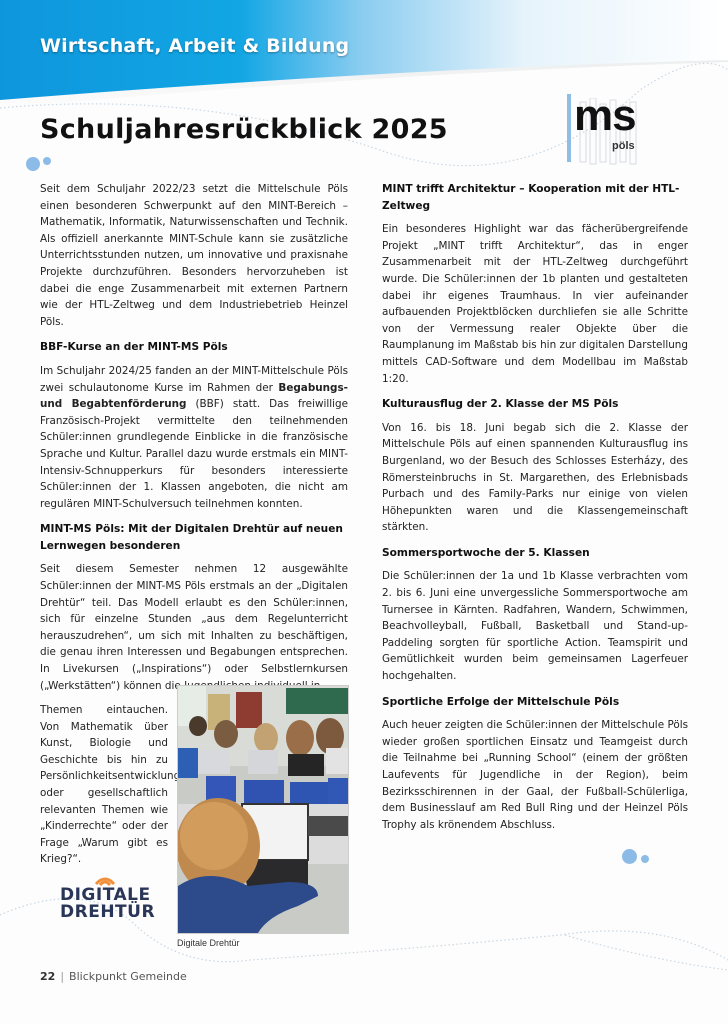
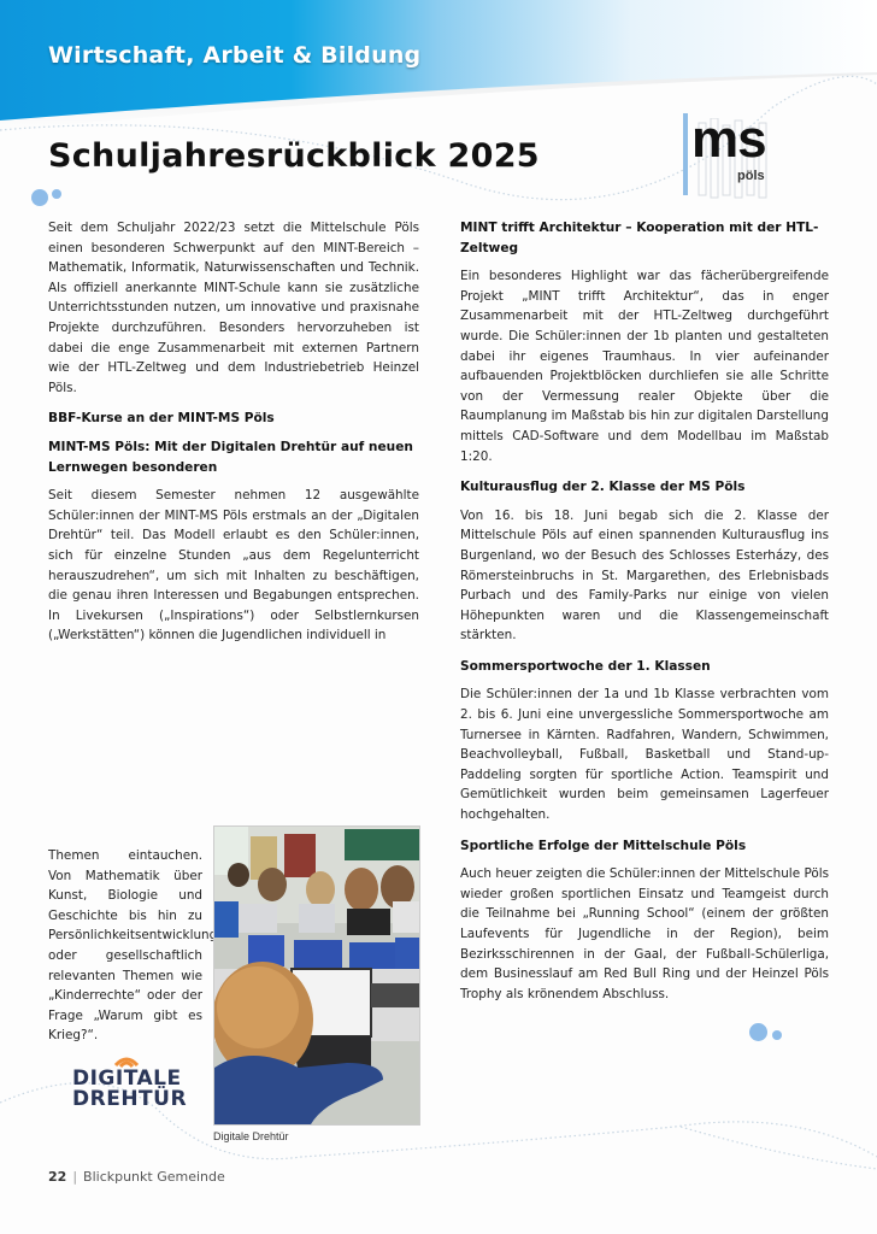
  Wirtschaft, Arbeit & Bildung
  Schuljahresrückblick 2025
  ms
  pöls
  Seit dem Schuljahr 2022/23 setzt die Mittelschule Pöls einen besonderen Schwerpunkt auf den MINT-Bereich – Mathematik, Informatik, Naturwissenschaften und Technik. Als offiziell anerkannte MINT-Schule kann sie zusätzliche Unterrichtsstunden nutzen, um innovative und praxisnahe Projekte durchzuführen. Besonders hervorzuheben ist dabei die enge Zusammenarbeit mit externen Partnern wie der HTL-Zeltweg und dem Industriebetrieb Heinzel Pöls.
  BBF-Kurse an der MINT-MS Pöls
- Im Schuljahr 2024/25 fanden an der MINT-Mittelschule Pöls zwei schulautonome Kurse im Rahmen der Begabungs- und Begabtenförderung (BBF) statt. Das freiwillige Französisch-Projekt vermittelte den teilnehmenden Schüler:innen grundlegende Einblicke in die französische Sprache und Kultur. Parallel dazu wurde erstmals ein MINT-Intensiv-Schnupperkurs für besonders interessierte Schüler:innen der 1. Klassen angeboten, die nicht am regulären MINT-Schulversuch teilnehmen konnten.
  MINT-MS Pöls: Mit der Digitalen Drehtür auf neuen Lernwegen besonderen
  Seit diesem Semester nehmen 12 ausgewählte Schüler:innen der MINT-MS Pöls erstmals an der „Digitalen Drehtür“ teil. Das Modell erlaubt es den Schüler:innen, sich für einzelne Stunden „aus dem Regelunterricht herauszudrehen“, um sich mit Inhalten zu beschäftigen, die genau ihren Interessen und Begabungen entsprechen. In Livekursen („Inspirations“) oder Selbstlernkursen („Werkstätten“) können die Jugendlichen individuell in
  Themen eintauchen. Von Mathematik über Kunst, Biologie und Geschichte bis hin zu Persönlichkeitsentwicklun oder gesellschaftlich relevanten Themen wie „Kinderrechte“ oder der Frage „Warum gibt es Krieg?“.
  Digitale Drehtür
  DIGITALE
  DREHTÜR
  MINT trifft Architektur – Kooperation mit der HTL-Zeltweg
  Ein besonderes Highlight war das fächerübergreifende Projekt „MINT trifft Architektur“, das in enger Zusammenarbeit mit der HTL-Zeltweg durchgeführt wurde. Die Schüler:innen der 1b planten und gestalteten dabei ihr eigenes Traumhaus. In vier aufeinander aufbauenden Projektblöcken durchliefen sie alle Schritte von der Vermessung realer Objekte über die Raumplanung im Maßstab bis hin zur digitalen Darstellung mittels CAD-Software und dem Modellbau im Maßstab 1:20.
  Kulturausflug der 2. Klasse der MS Pöls
  Von 16. bis 18. Juni begab sich die 2. Klasse der Mittelschule Pöls auf einen spannenden Kulturausflug ins Burgenland, wo der Besuch des Schlosses Esterházy, des Römersteinbruchs in St. Margarethen, des Erlebnisbads Purbach und des Family-Parks nur einige von vielen Höhepunkten waren und die Klassengemeinschaft stärkten.
- Sommersportwoche der 5. Klassen
+ Sommersportwoche der 1. Klassen
  Die Schüler:innen der 1a und 1b Klasse verbrachten vom 2. bis 6. Juni eine unvergessliche Sommersportwoche am Turnersee in Kärnten. Radfahren, Wandern, Schwimmen, Beachvolleyball, Fußball, Basketball und Stand-up-Paddeling sorgten für sportliche Action. Teamspirit und Gemütlichkeit wurden beim gemeinsamen Lagerfeuer hochgehalten.
  Sportliche Erfolge der Mittelschule Pöls
  Auch heuer zeigten die Schüler:innen der Mittelschule Pöls wieder großen sportlichen Einsatz und Teamgeist durch die Teilnahme bei „Running School“ (einem der größten Laufevents für Jugendliche in der Region), beim Bezirksschirennen in der Gaal, der Fußball-Schülerliga, dem Businesslauf am Red Bull Ring und der Heinzel Pöls Trophy als krönendem Abschluss.
  22 | Blickpunkt Gemeinde
